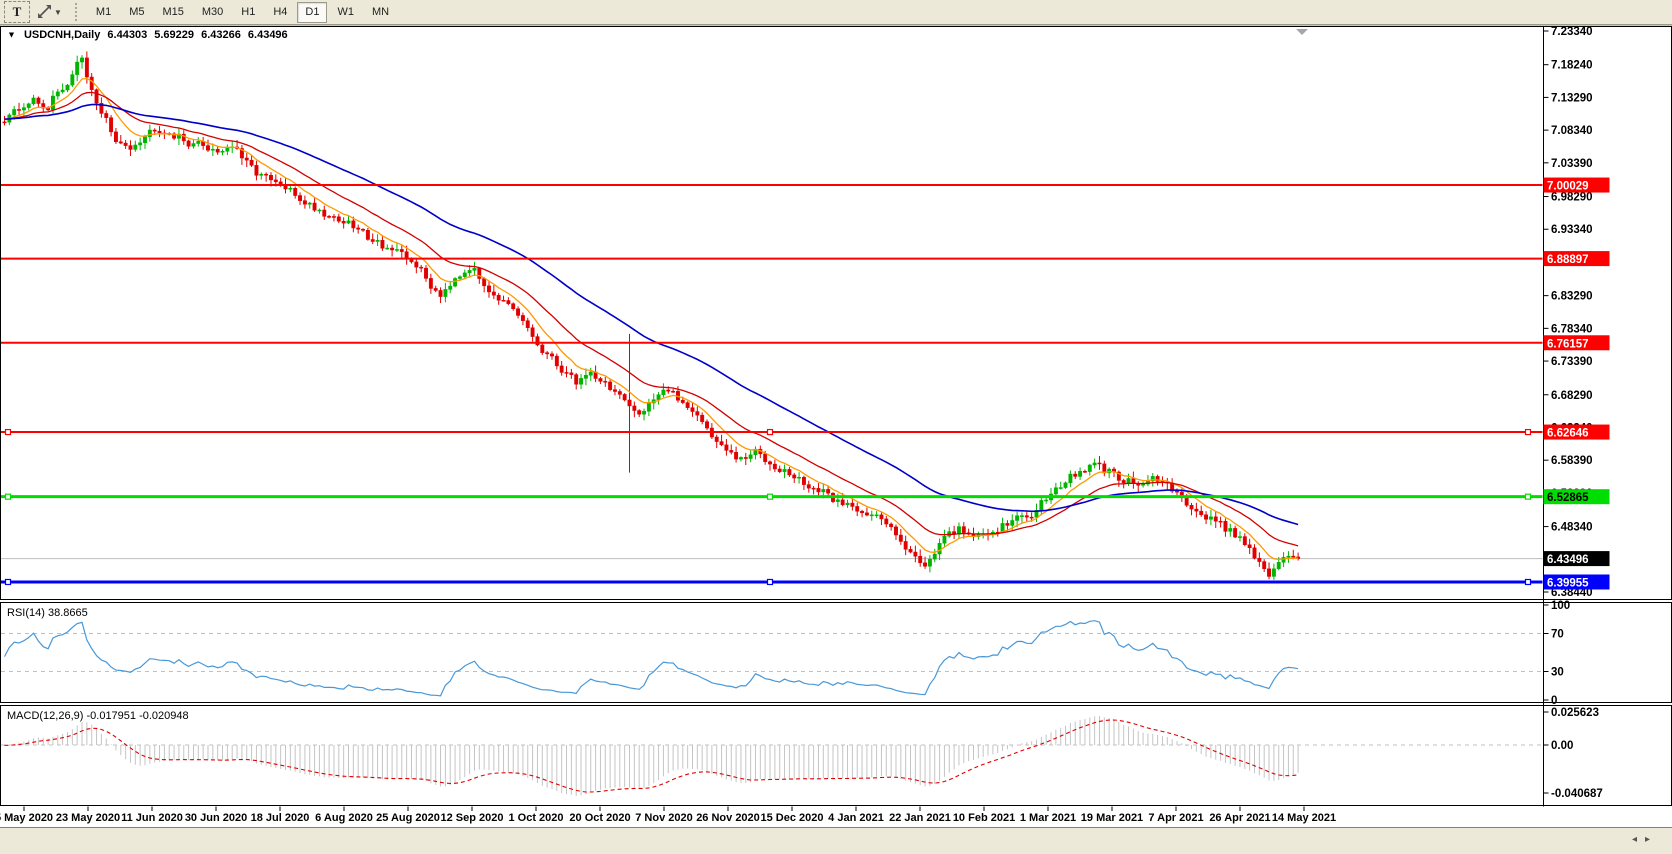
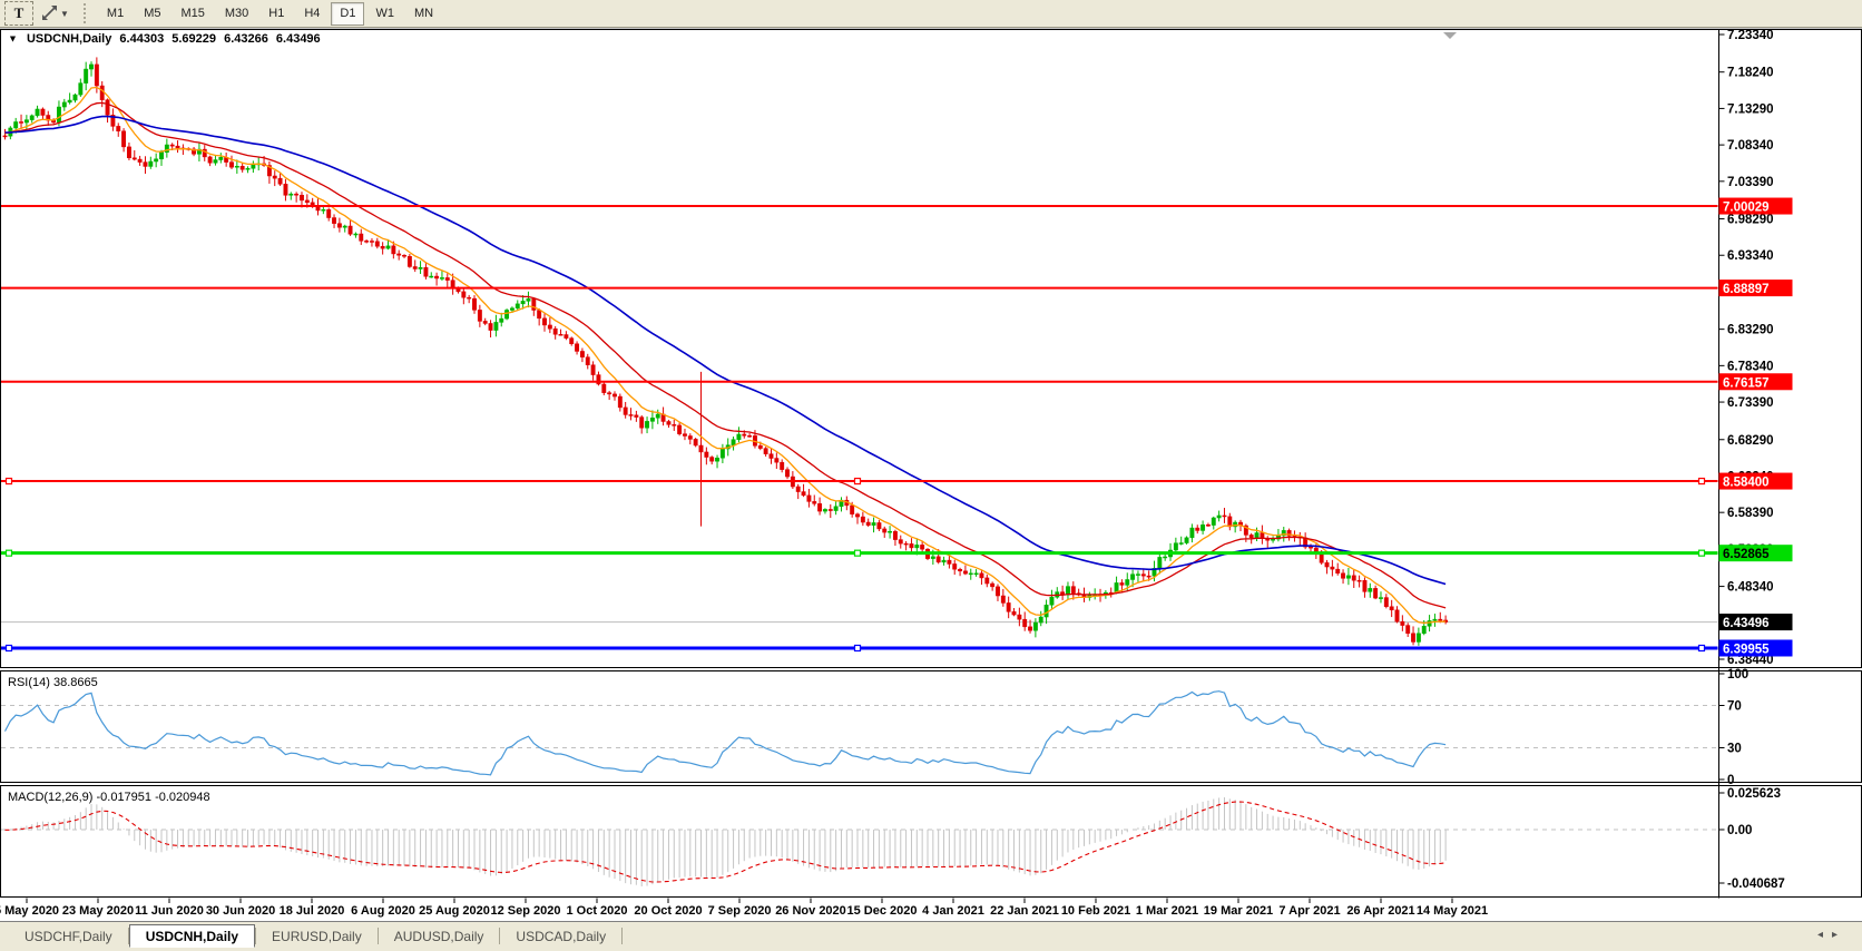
  T
  ▼
  M1
  M5
  M15
  M30
  H1
  H4
  D1
  W1
  MN
  7.23340
  7.18240
  7.13290
  7.08340
  7.03390
  6.98290
  6.93340
  6.83290
  6.78340
  6.73390
  6.68290
  6.58390
  6.48340
  6.38440
  7.00029
  6.88897
  6.76157
- 6.62646
+ 8.58400
  6.52865
  6.39955
  6.43496
  100
  70
  30
  0
  0.025623
  0.00
  -0.040687
  May 2020
  23 May 2020
  11 Jun 2020
  30 Jun 2020
  18 Jul 2020
  6 Aug 2020
  25 Aug 2020
  12 Sep 2020
  1 Oct 2020
  20 Oct 2020
- 7 Nov 2020
+ 7 Sep 2020
  26 Nov 2020
  15 Dec 2020
  4 Jan 2021
  22 Jan 2021
  10 Feb 2021
  1 Mar 2021
  19 Mar 2021
  7 Apr 2021
  26 Apr 2021
  14 May 2021
  ▼ USDCNH,Daily 6.44303 5.69229 6.43266 6.43496
  RSI(14) 38.8665
  MACD(12,26,9) -0.017951 -0.020948
+ USDCHF,Daily
+ USDCNH,Daily
+ EURUSD,Daily
+ AUDUSD,Daily
+ USDCAD,Daily
  ◂▸
